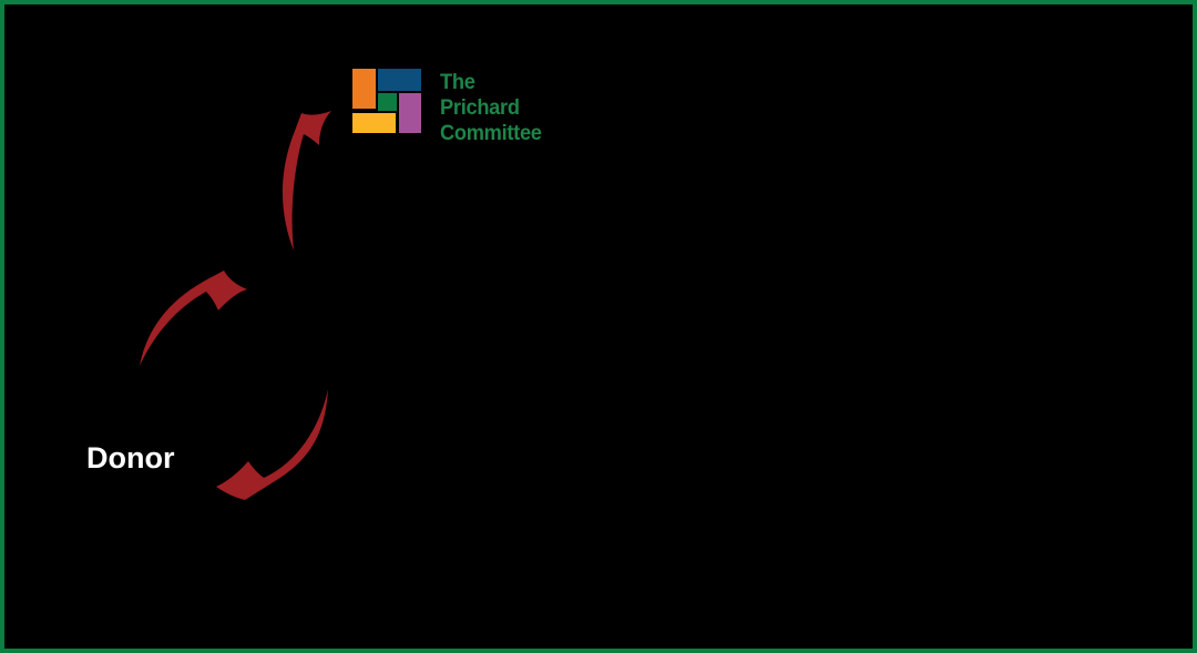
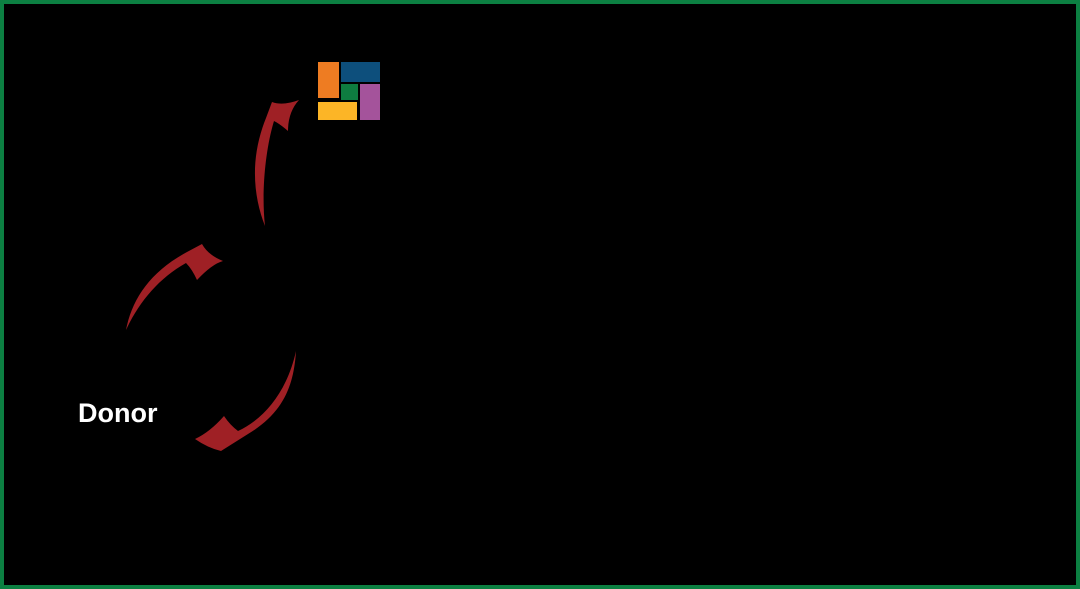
- The
- Prichard
- Committee
  Donor
